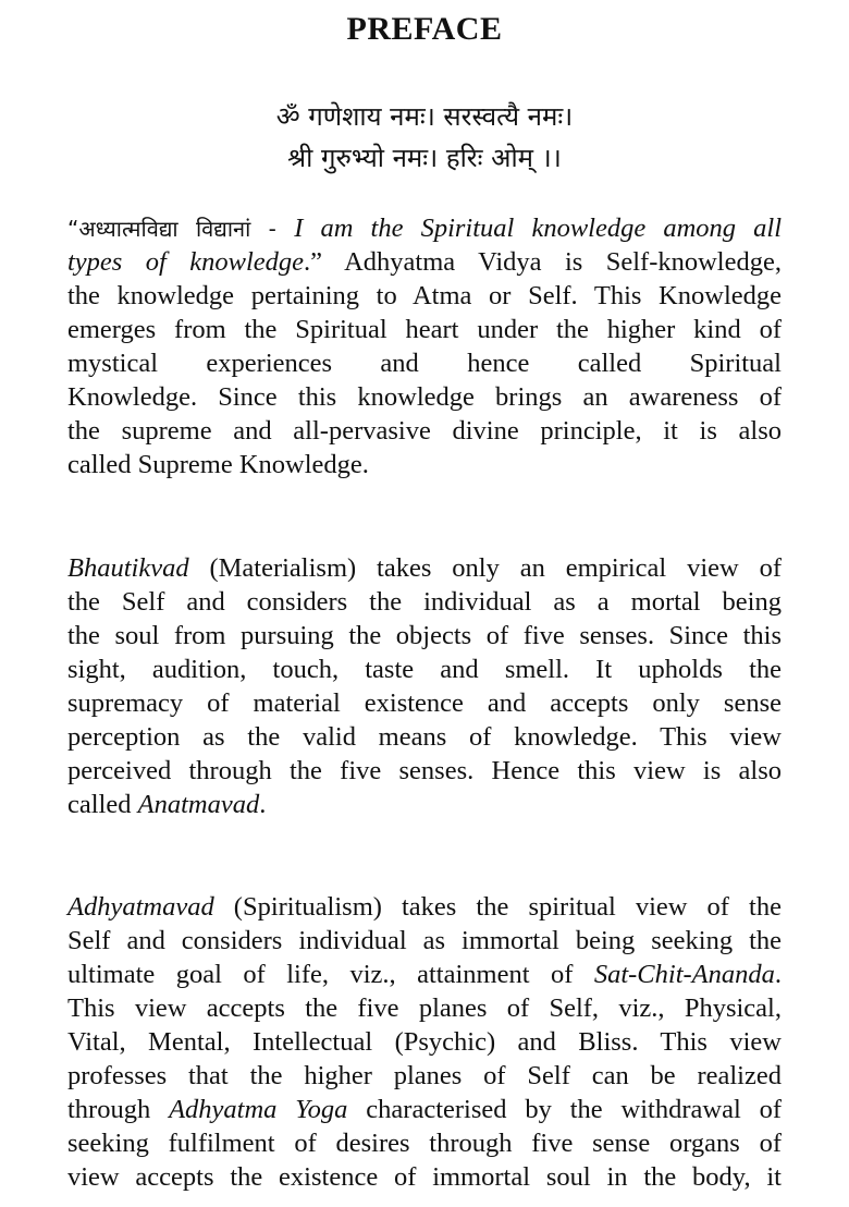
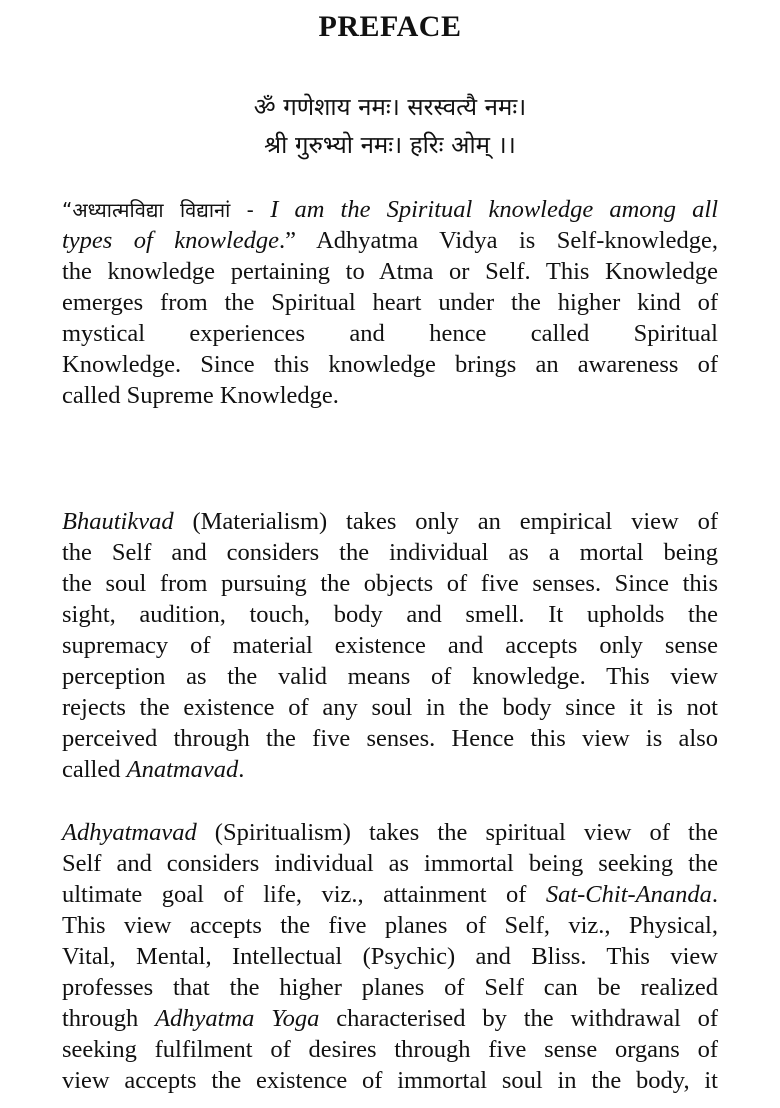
  PREFACE
  ॐ गणेशाय नमः। सरस्वत्यै नमः।
  श्री गुरुभ्यो नमः। हरिः ओम् ।।
  “अध्यात्मविद्या विद्यानां - I am the Spiritual knowledge among all
  types of knowledge.” Adhyatma Vidya is Self-knowledge,
  the knowledge pertaining to Atma or Self. This Knowledge
  emerges from the Spiritual heart under the higher kind of
  mystical experiences and hence called Spiritual
  Knowledge. Since this knowledge brings an awareness of
- the supreme and all-pervasive divine principle, it is also
  called Supreme Knowledge.
  Bhautikvad (Materialism) takes only an empirical view of
  the Self and considers the individual as a mortal being
  the soul from pursuing the objects of five senses. Since this
- sight, audition, touch, taste and smell. It upholds the
+ sight, audition, touch, body and smell. It upholds the
  supremacy of material existence and accepts only sense
  perception as the valid means of knowledge. This view
+ rejects the existence of any soul in the body since it is not
  perceived through the five senses. Hence this view is also
  called Anatmavad.
  Adhyatmavad (Spiritualism) takes the spiritual view of the
  Self and considers individual as immortal being seeking the
  ultimate goal of life, viz., attainment of Sat-Chit-Ananda.
  This view accepts the five planes of Self, viz., Physical,
  Vital, Mental, Intellectual (Psychic) and Bliss. This view
  professes that the higher planes of Self can be realized
  through Adhyatma Yoga characterised by the withdrawal of
  seeking fulfilment of desires through five sense organs of
  view accepts the existence of immortal soul in the body, it
